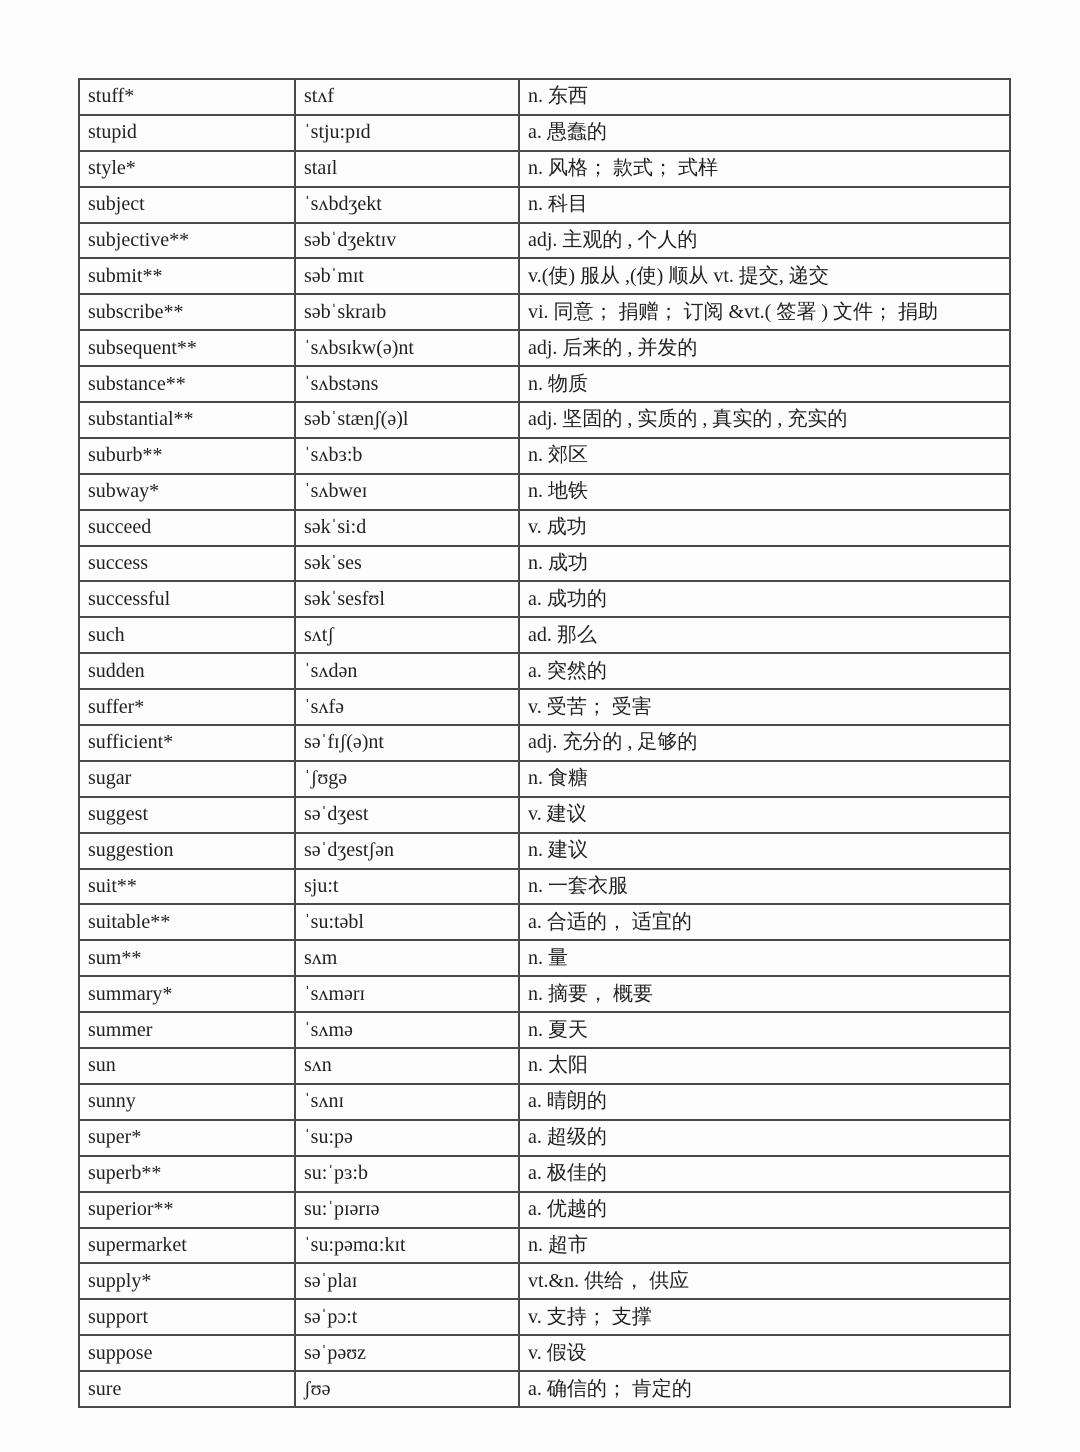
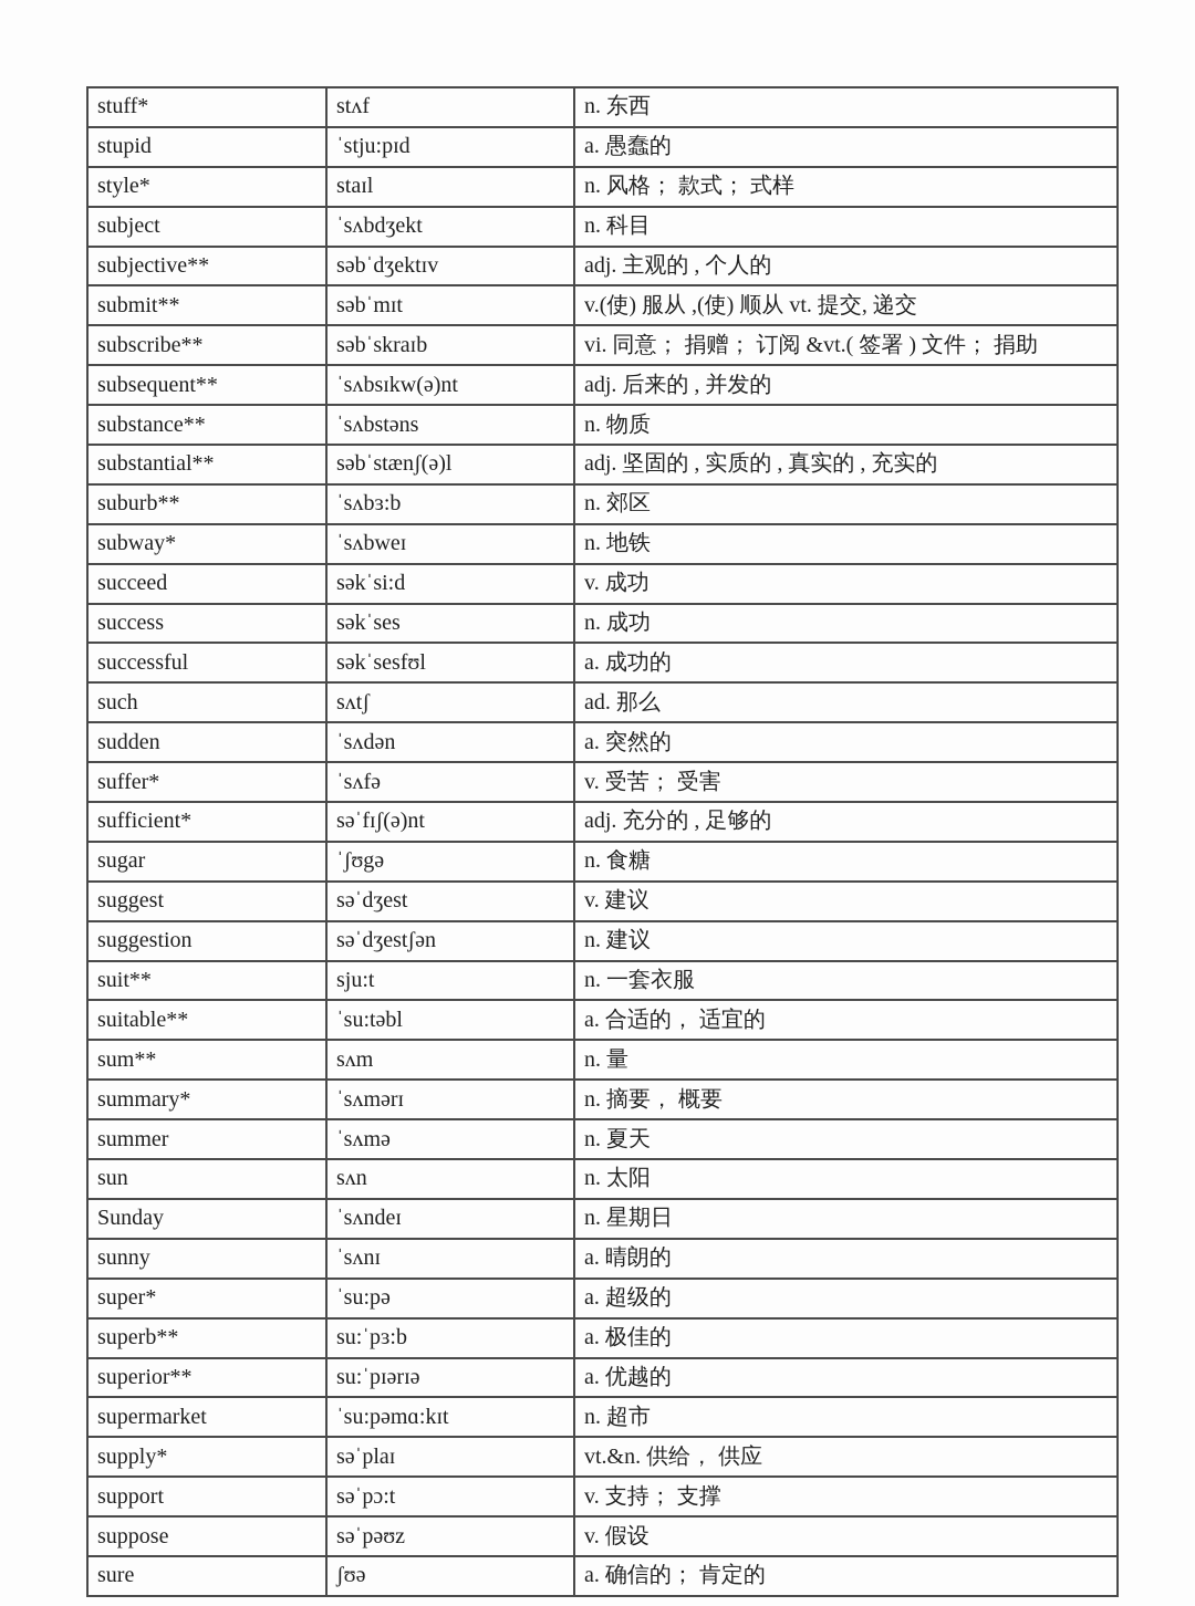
  stuff*	stʌf	n. 东西
  stupid	ˈstju:pɪd	a. 愚蠢的
  style*	staɪl	n. 风格； 款式； 式样
  subject	ˈsʌbdʒekt	n. 科目
  subjective**	səbˈdʒektɪv	adj. 主观的 , 个人的
  submit**	səbˈmɪt	v.(使) 服从 ,(使) 顺从 vt. 提交, 递交
  subscribe**	səbˈskraɪb	vi. 同意； 捐赠； 订阅 &vt.( 签署 ) 文件； 捐助
  subsequent**	ˈsʌbsɪkw(ə)nt	adj. 后来的 , 并发的
  substance**	ˈsʌbstəns	n. 物质
  substantial**	səbˈstænʃ(ə)l	adj. 坚固的 , 实质的 , 真实的 , 充实的
  suburb**	ˈsʌbɜ:b	n. 郊区
  subway*	ˈsʌbweɪ	n. 地铁
  succeed	səkˈsi:d	v. 成功
  success	səkˈses	n. 成功
  successful	səkˈsesfʊl	a. 成功的
  such	sʌtʃ	ad. 那么
  sudden	ˈsʌdən	a. 突然的
  suffer*	ˈsʌfə	v. 受苦； 受害
  sufficient*	səˈfɪʃ(ə)nt	adj. 充分的 , 足够的
  sugar	ˈʃʊgə	n. 食糖
  suggest	səˈdʒest	v. 建议
  suggestion	səˈdʒestʃən	n. 建议
  suit**	sju:t	n. 一套衣服
  suitable**	ˈsu:təbl	a. 合适的， 适宜的
  sum**	sʌm	n. 量
  summary*	ˈsʌmərɪ	n. 摘要， 概要
  summer	ˈsʌmə	n. 夏天
  sun	sʌn	n. 太阳
+ Sunday	ˈsʌndeɪ	n. 星期日
  sunny	ˈsʌnɪ	a. 晴朗的
  super*	ˈsu:pə	a. 超级的
  superb**	su:ˈpɜ:b	a. 极佳的
  superior**	su:ˈpɪərɪə	a. 优越的
  supermarket	ˈsu:pəmɑ:kɪt	n. 超市
  supply*	səˈplaɪ	vt.&n. 供给， 供应
  support	səˈpɔ:t	v. 支持； 支撑
  suppose	səˈpəʊz	v. 假设
  sure	ʃʊə	a. 确信的； 肯定的
